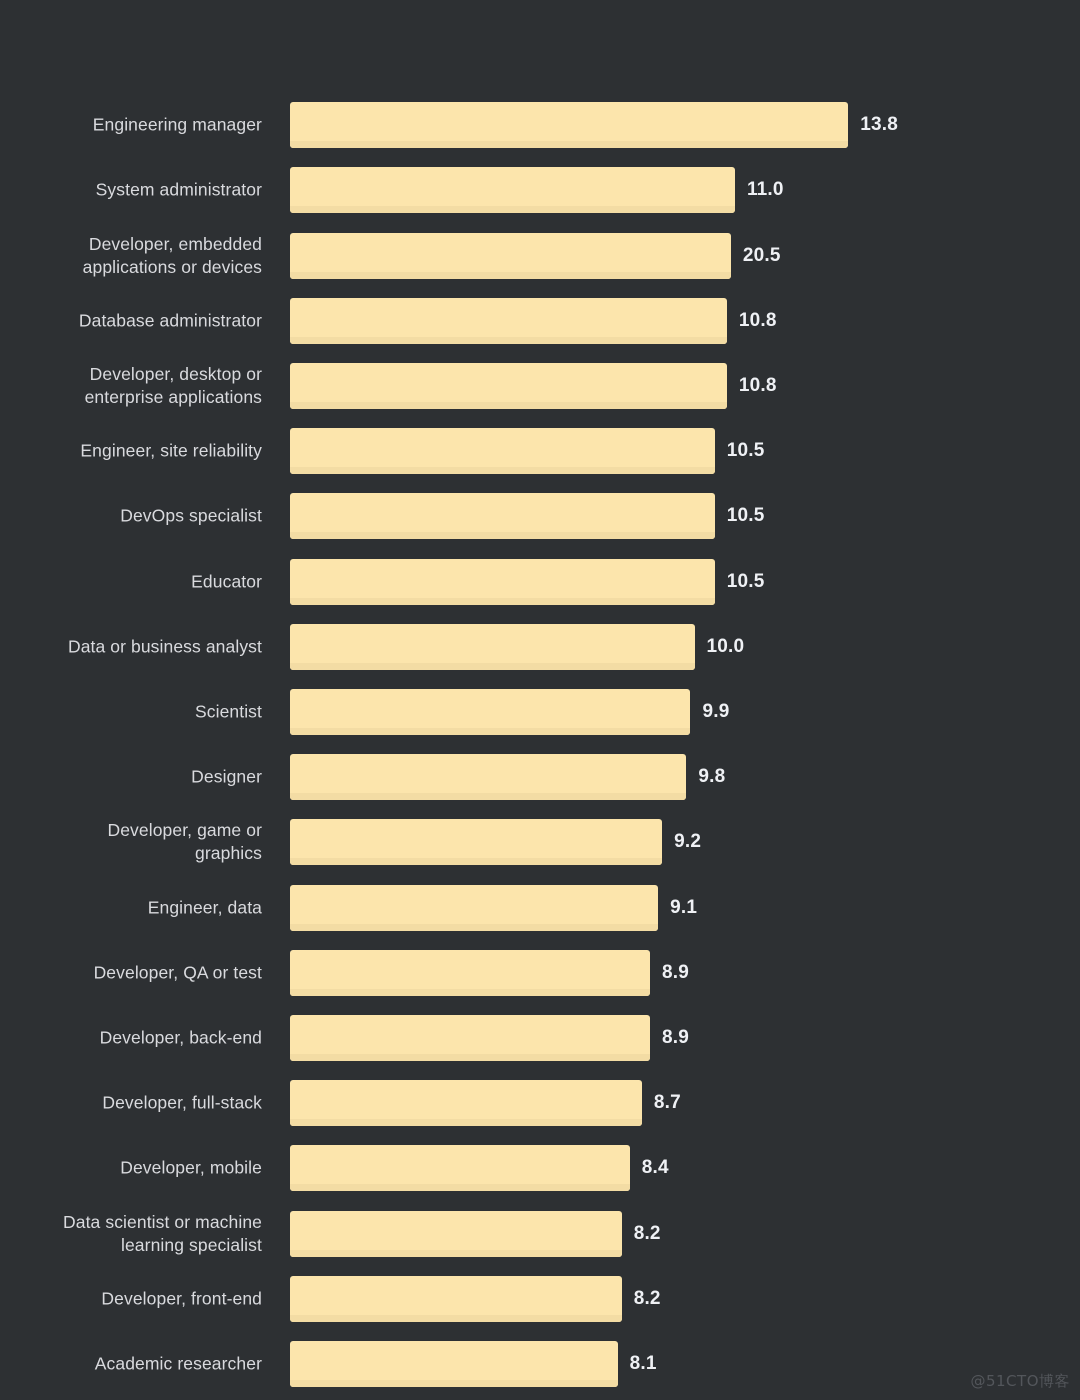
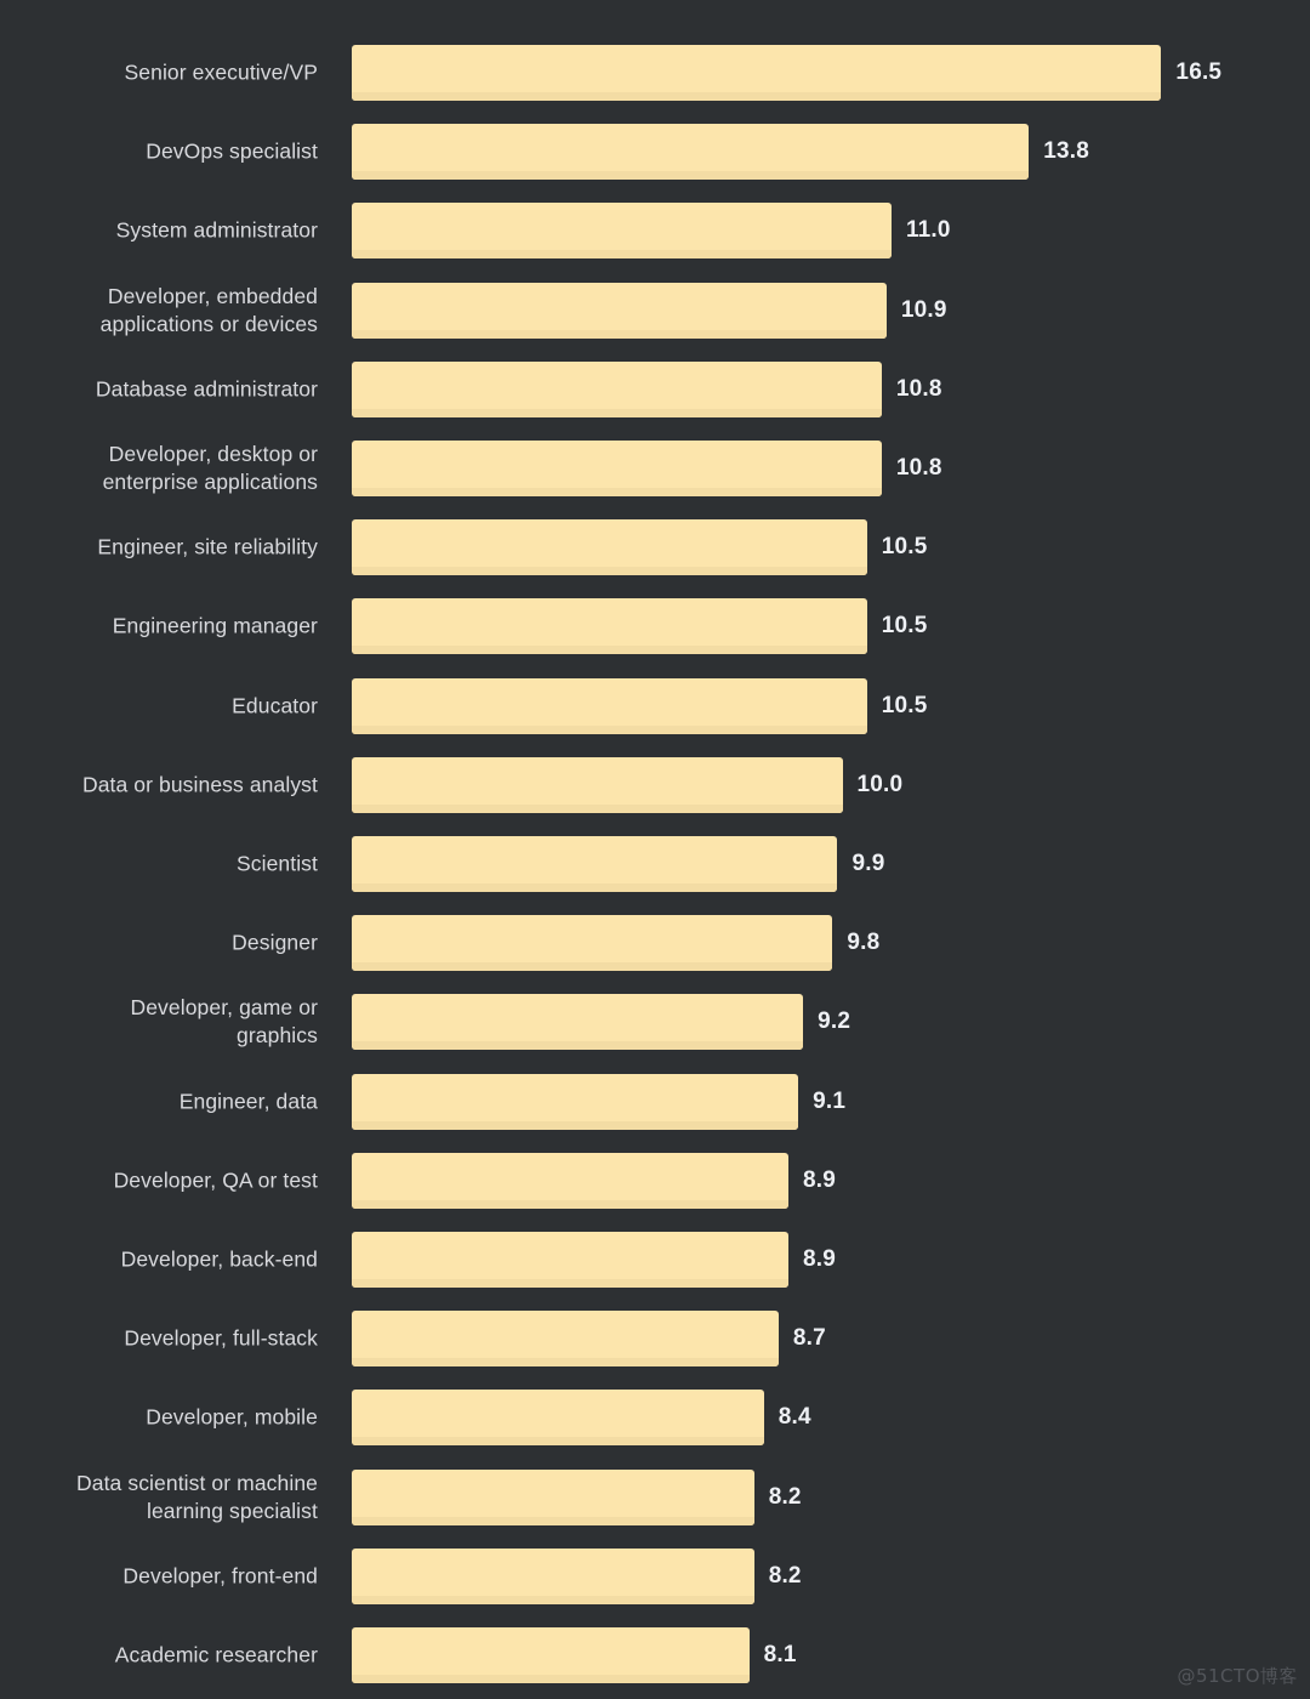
+ Senior executive/VP
+ 16.5
- Engineering manager
+ DevOps specialist
  13.8
  System administrator
  11.0
  Developer, embedded
  applications or devices
- 20.5
+ 10.9
  Database administrator
  10.8
  Developer, desktop or
  enterprise applications
  10.8
  Engineer, site reliability
  10.5
- DevOps specialist
+ Engineering manager
  10.5
  Educator
  10.5
  Data or business analyst
  10.0
  Scientist
  9.9
  Designer
  9.8
  Developer, game or
  graphics
  9.2
  Engineer, data
  9.1
  Developer, QA or test
  8.9
  Developer, back-end
  8.9
  Developer, full-stack
  8.7
  Developer, mobile
  8.4
  Data scientist or machine
  learning specialist
  8.2
  Developer, front-end
  8.2
  Academic researcher
  8.1
  @51CTO博客
